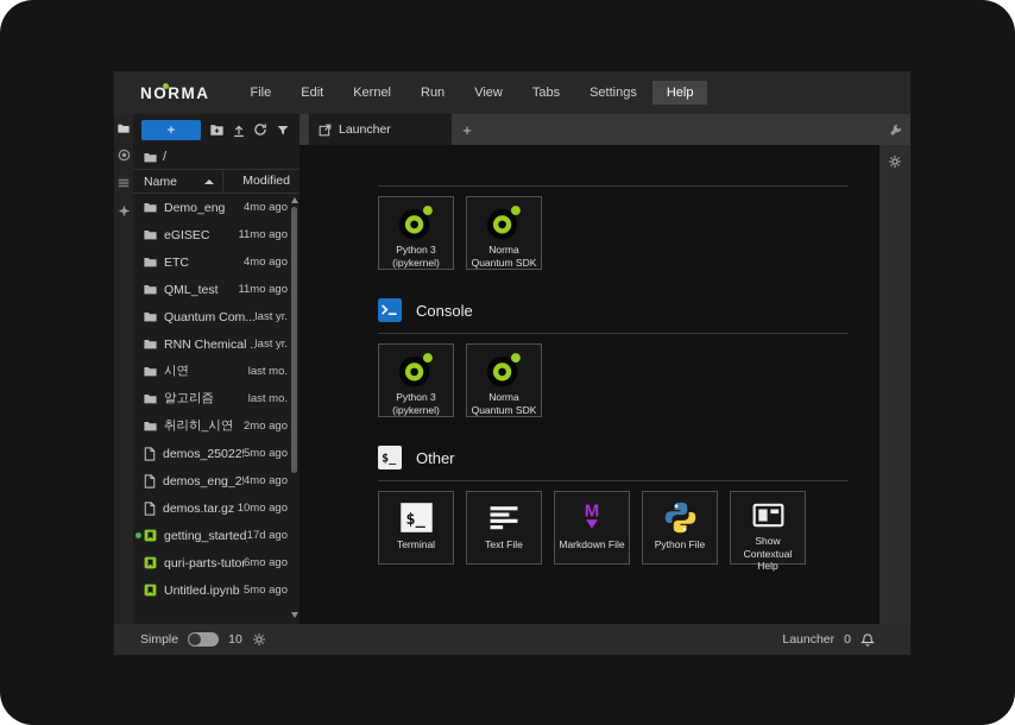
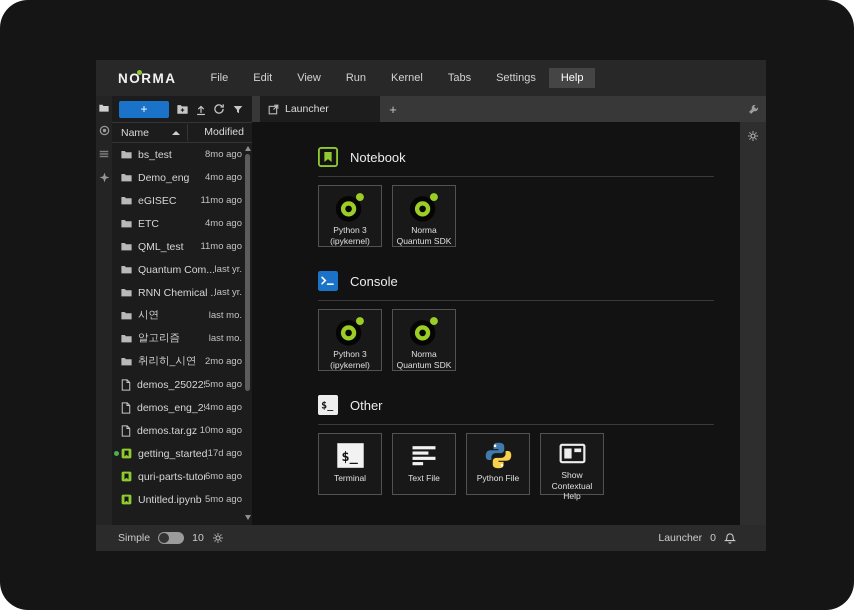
  NORMA
  File
  Edit
- Kernel
+ View
  Run
- View
+ Kernel
  Tabs
  Settings
  Help
  +
- /
  Name
  Modified
+ bs_test
+ 8mo ago
  Demo_eng
  4mo ago
  eGISEC
  11mo ago
  ETC
  4mo ago
  QML_test
  11mo ago
  Quantum Com...
  last yr.
  RNN Chemical .
  last yr.
  시연
  last mo.
  알고리즘
  last mo.
  취리히_시연
  2mo ago
  demos_25022
  5mo ago
  4mo ago
  demos.tar.gz
  10mo ago
  getting_started
  17d ago
  quri-parts-tutor
  6mo ago
  Untitled.ipynb
  5mo ago
  Launcher
  +
+ Notebook
  Python 3 (ipykernel)
  Norma Quantum SDK
  Console
  Python 3 (ipykernel)
  Norma Quantum SDK
  $_
  Other
  $_
  Terminal
  Text File
- M
- Markdown File
  Python File
  Show Contextual Help
  Simple
  10
  Launcher
  0
